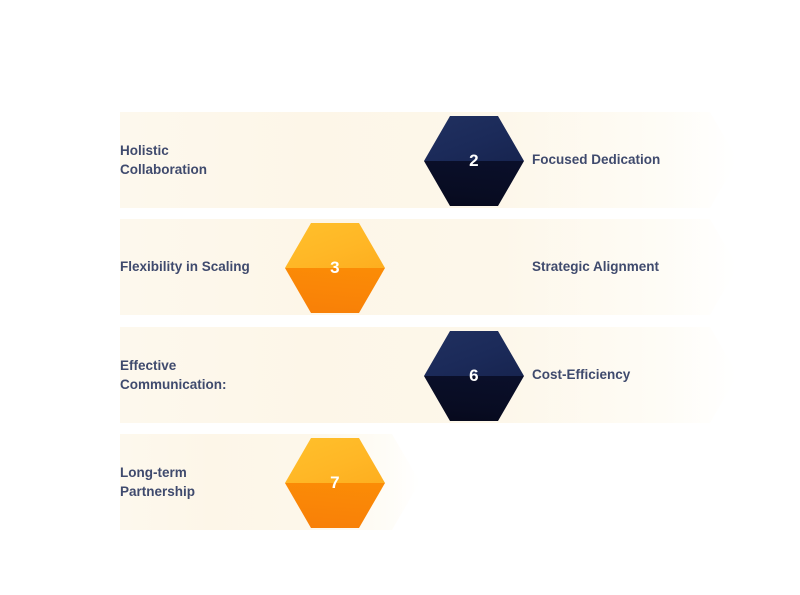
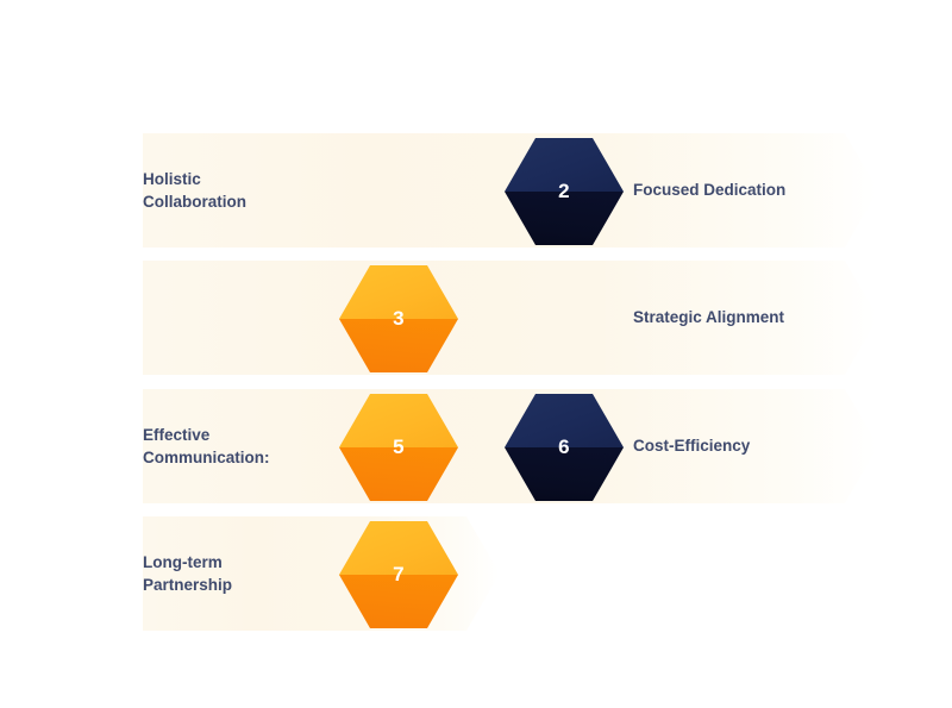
  Holistic
  Collaboration
  2
  Focused Dedication
- Flexibility in Scaling
  3
  Strategic Alignment
  Effective
  Communication:
+ 5
  6
  Cost-Efficiency
  Long-term
  Partnership
  7
